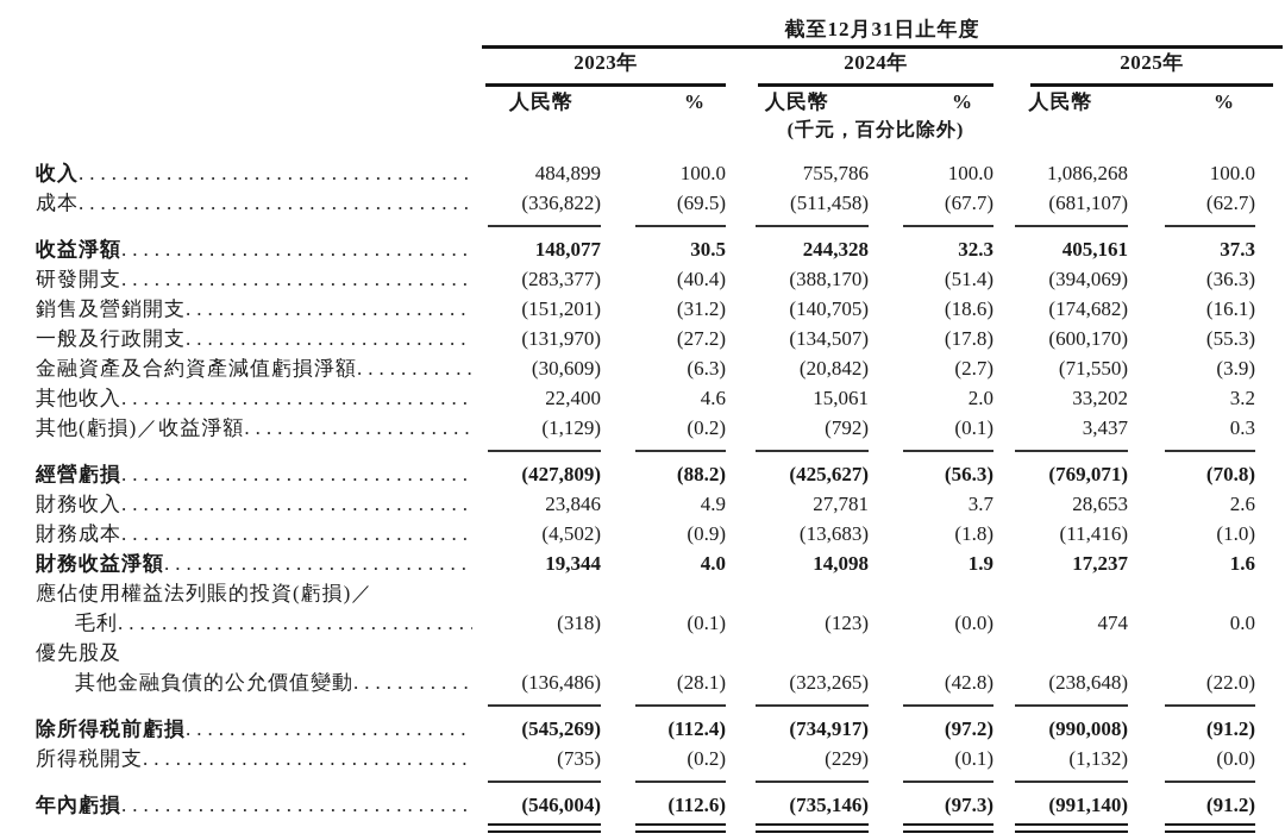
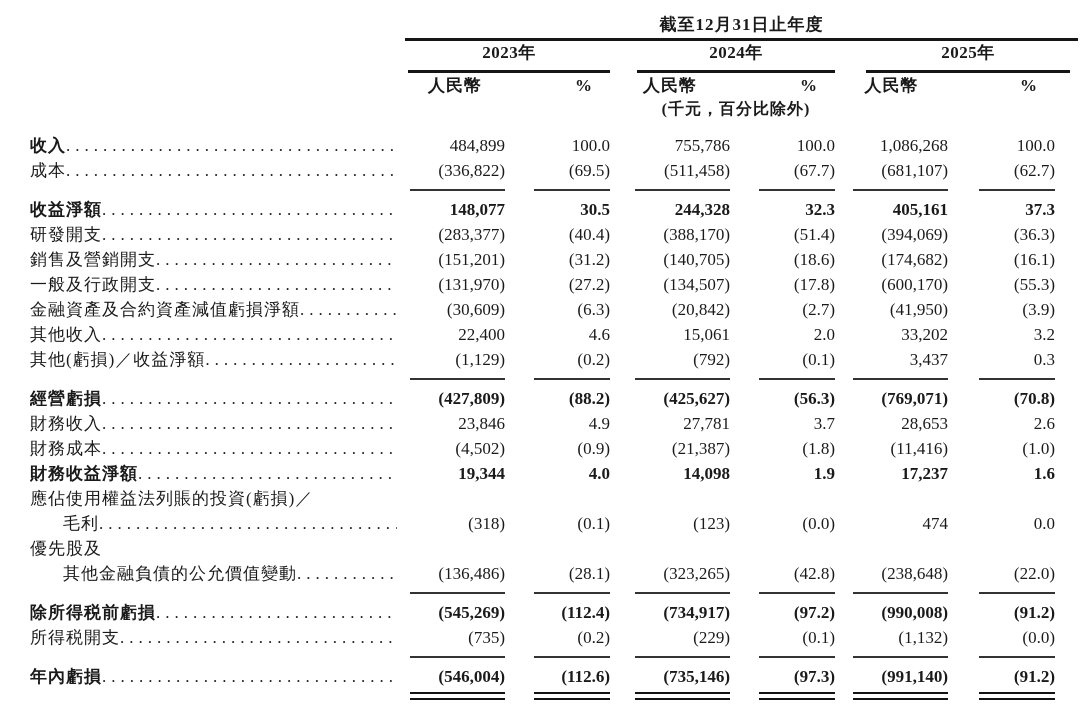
  截至12月31日止年度
  2023年
  2024年
  2025年
  人民幣
  %
  人民幣
  %
  人民幣
  %
  (千元，百分比除外)
  收入
  484,899
  100.0
  755,786
  100.0
  1,086,268
  100.0
  成本
  (336,822)
  (69.5)
  (511,458)
  (67.7)
  (681,107)
  (62.7)
  收益淨額
  148,077
  30.5
  244,328
  32.3
  405,161
  37.3
  研發開支
  (283,377)
  (40.4)
  (388,170)
  (51.4)
  (394,069)
  (36.3)
  銷售及營銷開支
  (151,201)
  (31.2)
  (140,705)
  (18.6)
  (174,682)
  (16.1)
  一般及行政開支
  (131,970)
  (27.2)
  (134,507)
  (17.8)
  (600,170)
  (55.3)
  金融資產及合約資產減值虧損淨額
  (30,609)
  (6.3)
  (20,842)
  (2.7)
- (71,550)
+ (41,950)
  (3.9)
  其他收入
  22,400
  4.6
  15,061
  2.0
  33,202
  3.2
  其他(虧損)／收益淨額
  (1,129)
  (0.2)
  (792)
  (0.1)
  3,437
  0.3
  經營虧損
  (427,809)
  (88.2)
  (425,627)
  (56.3)
  (769,071)
  (70.8)
  財務收入
  23,846
  4.9
  27,781
  3.7
  28,653
  2.6
  財務成本
  (4,502)
  (0.9)
- (13,683)
+ (21,387)
  (1.8)
  (11,416)
  (1.0)
  財務收益淨額
  19,344
  4.0
  14,098
  1.9
  17,237
  1.6
  應佔使用權益法列賬的投資(虧損)／
  毛利
  (318)
  (0.1)
  (123)
  (0.0)
  474
  0.0
  優先股及
  其他金融負債的公允價值變動
  (136,486)
  (28.1)
  (323,265)
  (42.8)
  (238,648)
  (22.0)
  除所得税前虧損
  (545,269)
  (112.4)
  (734,917)
  (97.2)
  (990,008)
  (91.2)
  所得税開支
  (735)
  (0.2)
  (229)
  (0.1)
  (1,132)
  (0.0)
  年內虧損
  (546,004)
  (112.6)
  (735,146)
  (97.3)
  (991,140)
  (91.2)
